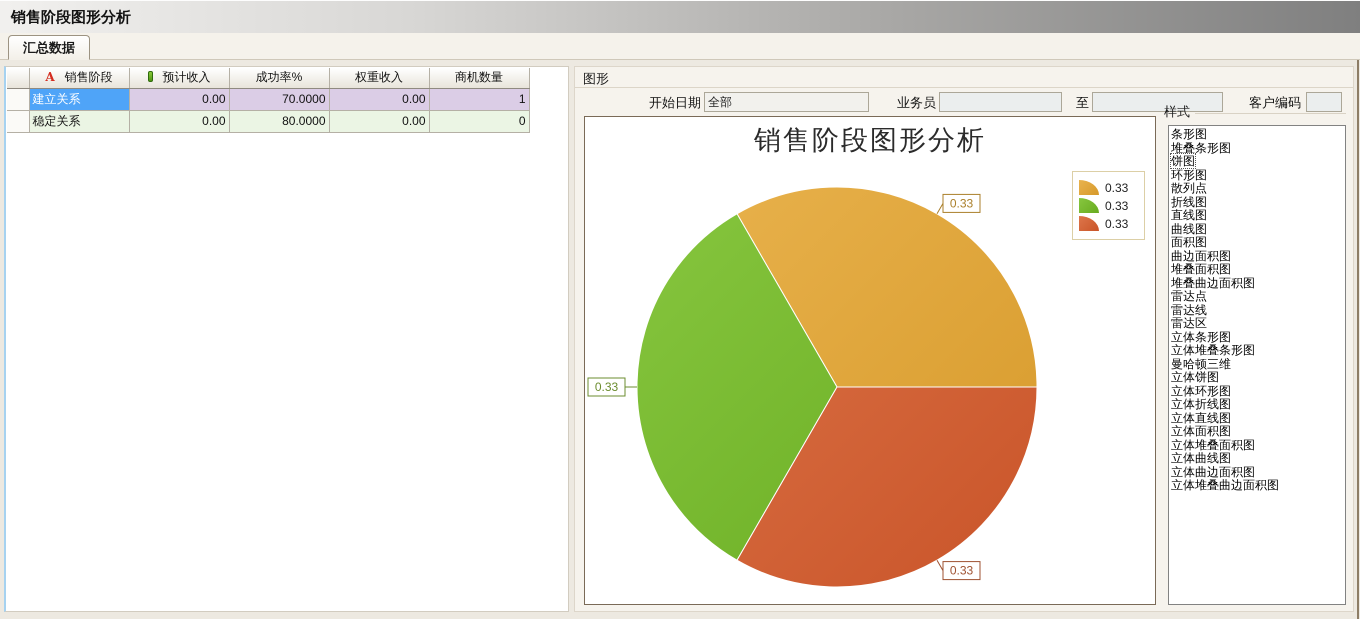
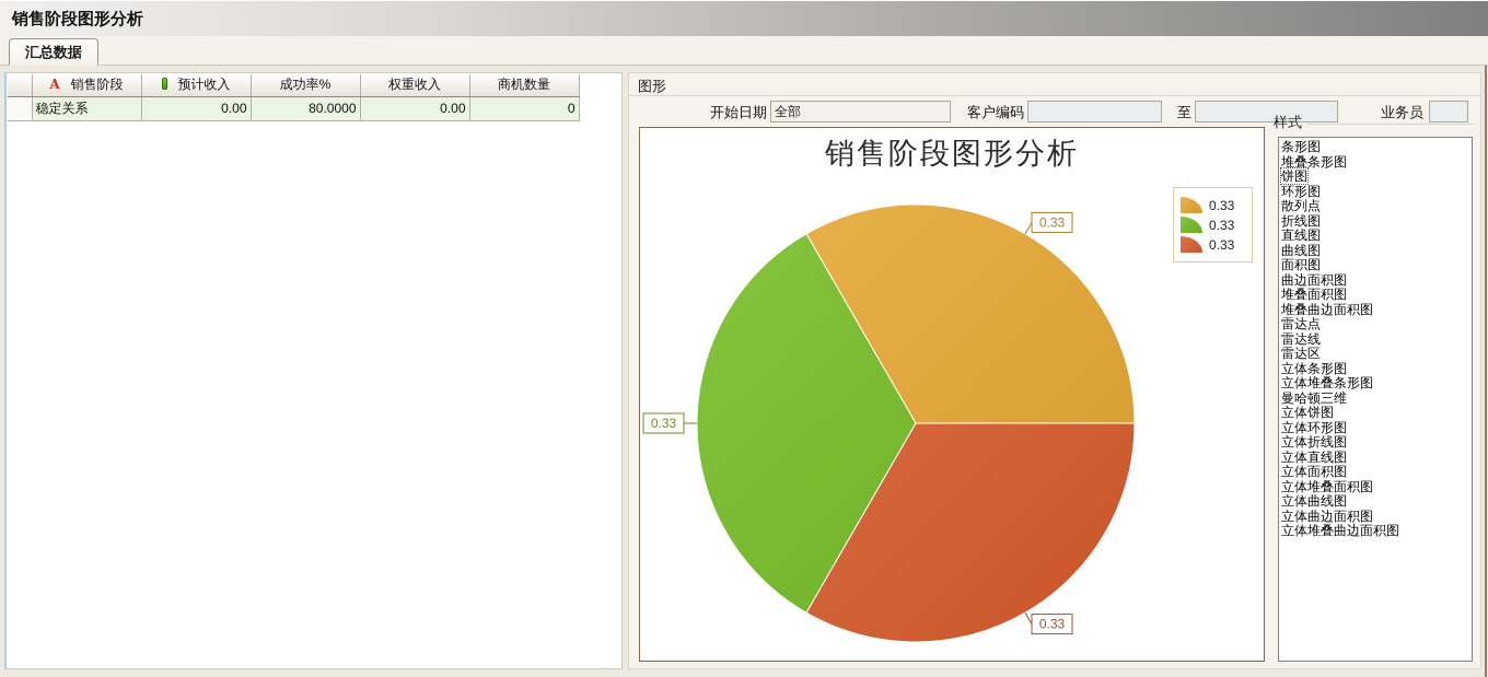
  销售阶段图形分析
  汇总数据
  	A 销售阶段	预计收入	成功率%	权重收入	商机数量
- 	建立关系	0.00	70.0000	0.00	1
  	稳定关系	0.00	80.0000	0.00	0
  图形
  开始日期
  全部
- 业务员
+ 客户编码
  至
- 客户编码
+ 业务员
  0.33
  0.33
  0.33
  销售阶段图形分析
  0.33
  0.33
  0.33
  样式
  条形图
  堆叠条形图
  饼图
  环形图
  散列点
  折线图
  直线图
  曲线图
  面积图
  曲边面积图
  堆叠面积图
  堆叠曲边面积图
  雷达点
  雷达线
  雷达区
  立体条形图
  立体堆叠条形图
  曼哈顿三维
  立体饼图
  立体环形图
  立体折线图
  立体直线图
  立体面积图
  立体堆叠面积图
  立体曲线图
  立体曲边面积图
  立体堆叠曲边面积图
